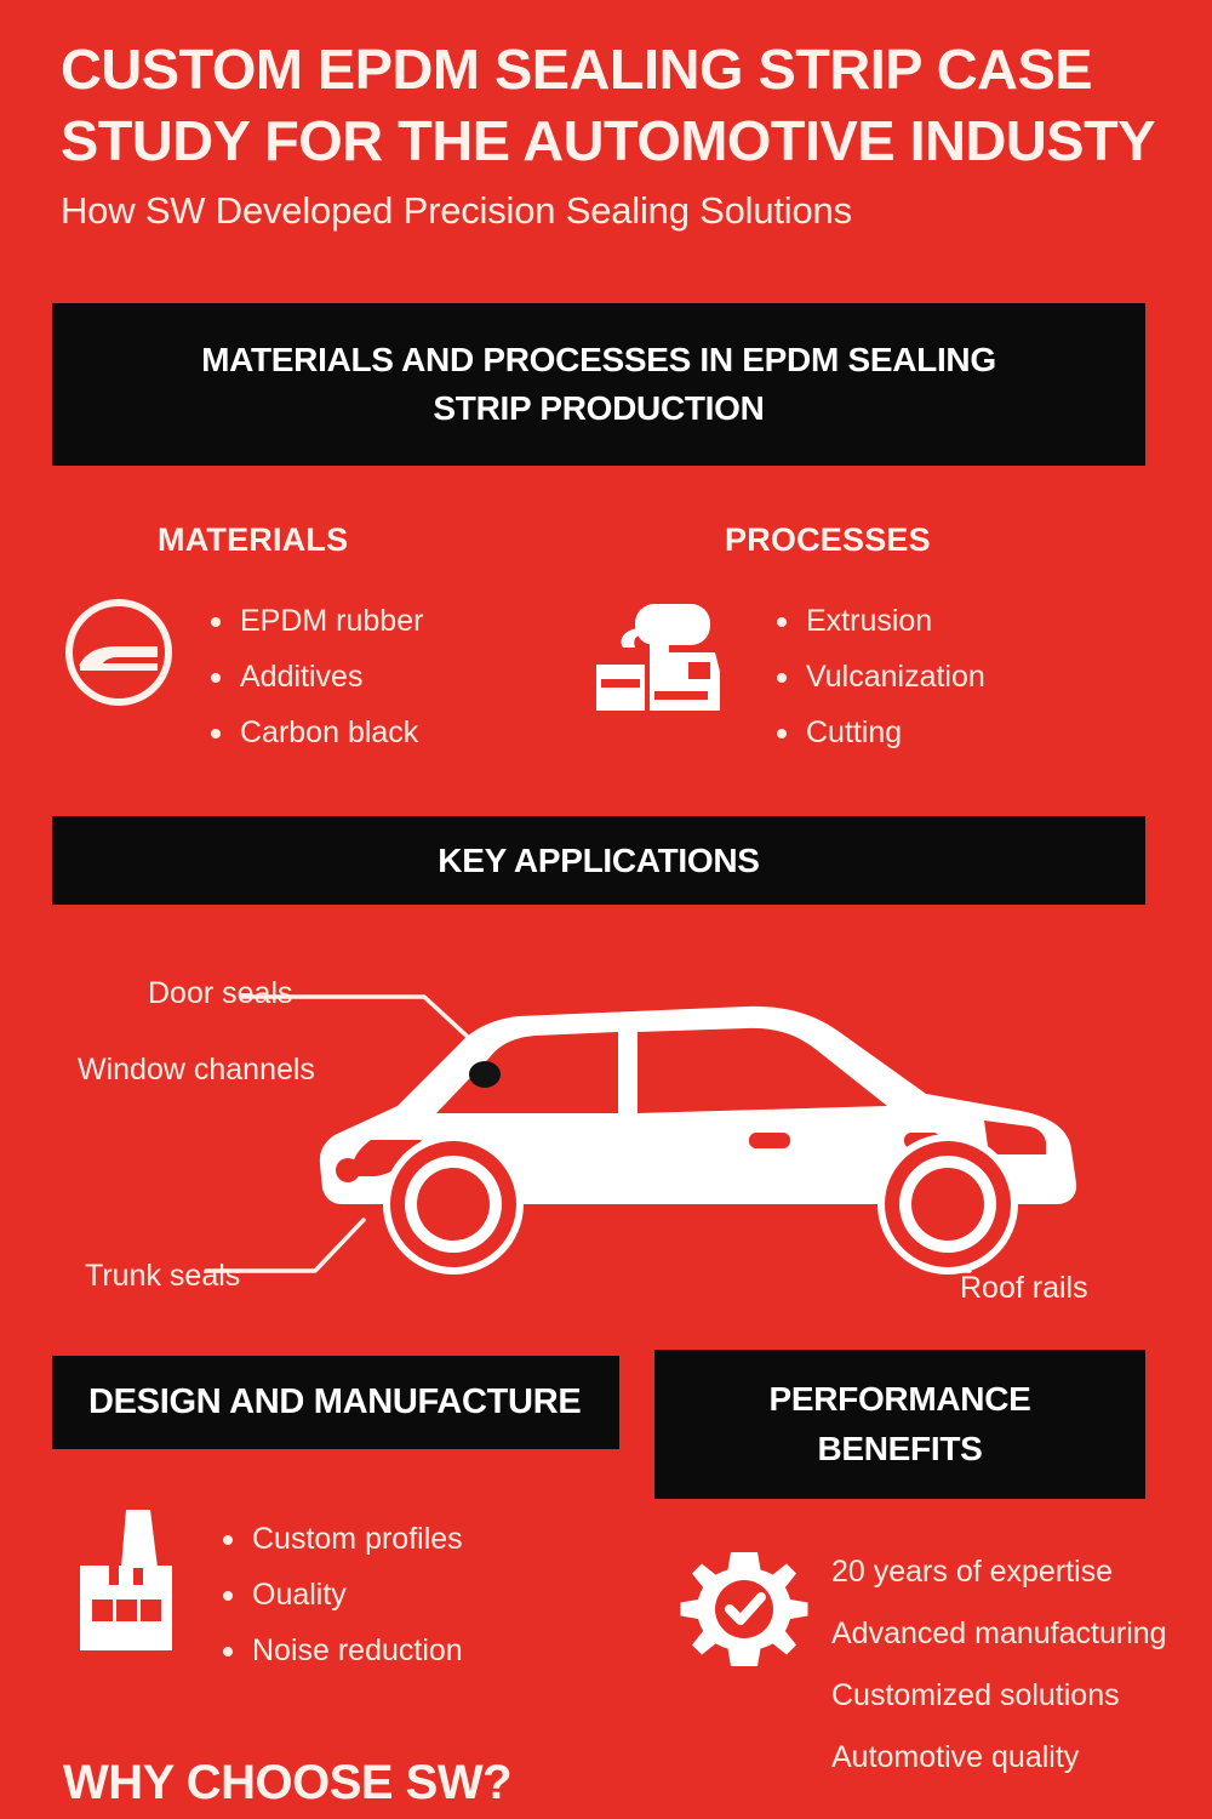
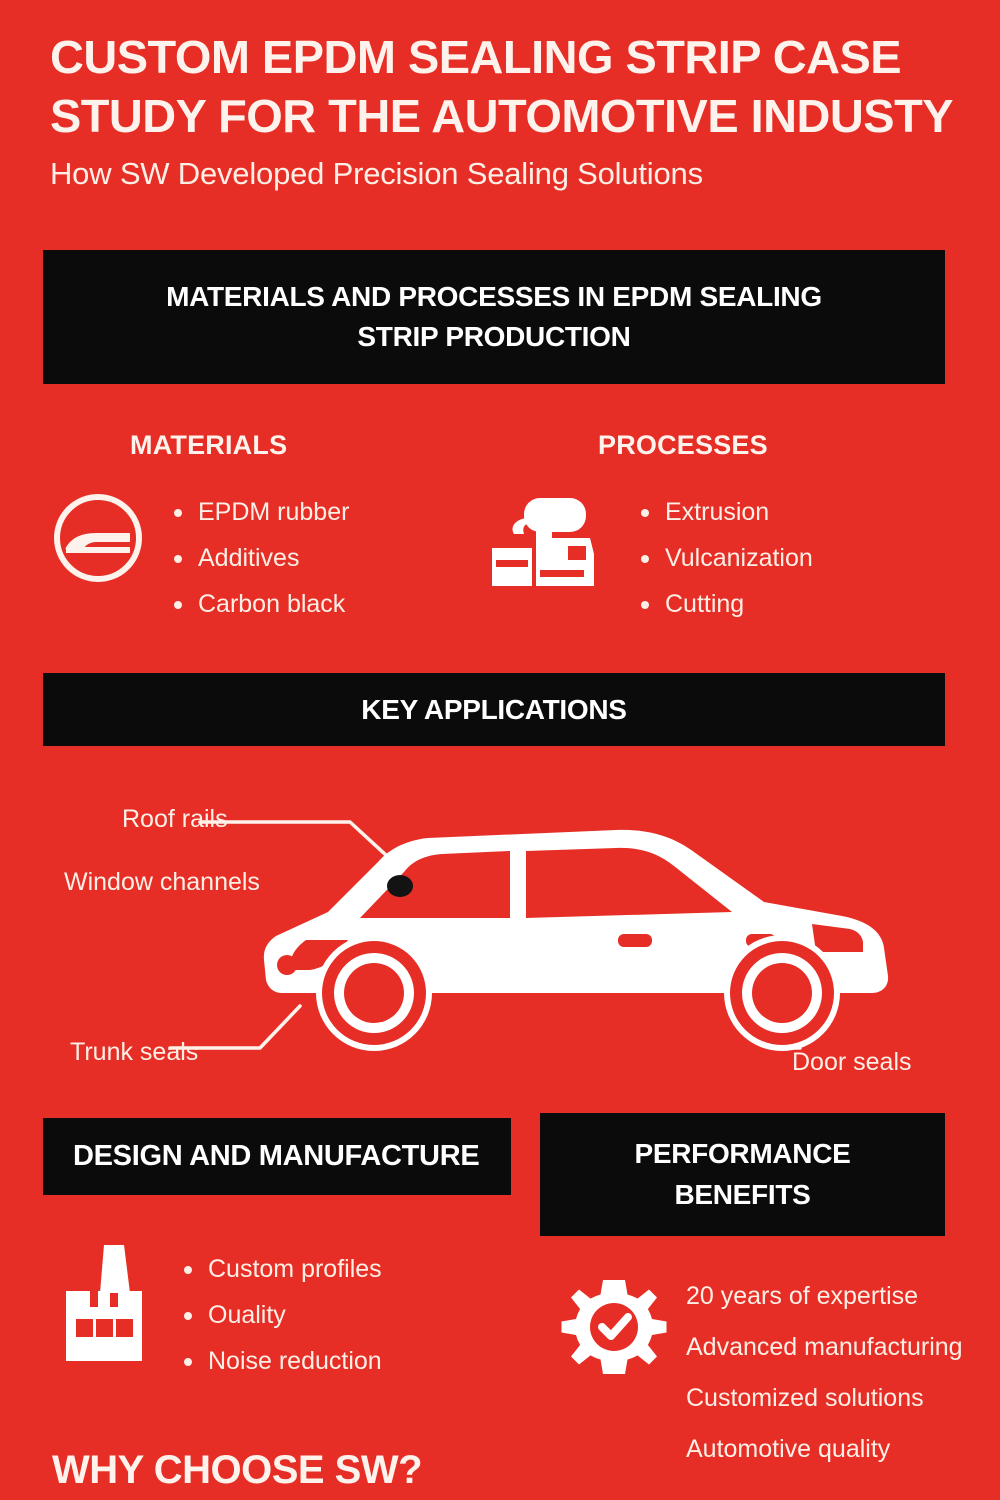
  CUSTOM EPDM SEALING STRIP CASE
  STUDY FOR THE AUTOMOTIVE INDUSTY
  How SW Developed Precision Sealing Solutions
  MATERIALS AND PROCESSES IN EPDM SEALING
  STRIP PRODUCTION
  MATERIALS
  EPDM rubber
  Additives
  Carbon black
  PROCESSES
  Extrusion
  Vulcanization
  Cutting
  KEY APPLICATIONS
- Door seals
+ Roof rails
  Window channels
  Trunk seals
- Roof rails
+ Door seals
  DESIGN AND MANUFACTURE
  PERFORMANCE
  BENEFITS
  Custom profiles
  Ouality
  Noise reduction
  20 years of expertise
  Advanced manufacturing
  Customized solutions
  Automotive quality
  WHY CHOOSE SW?
